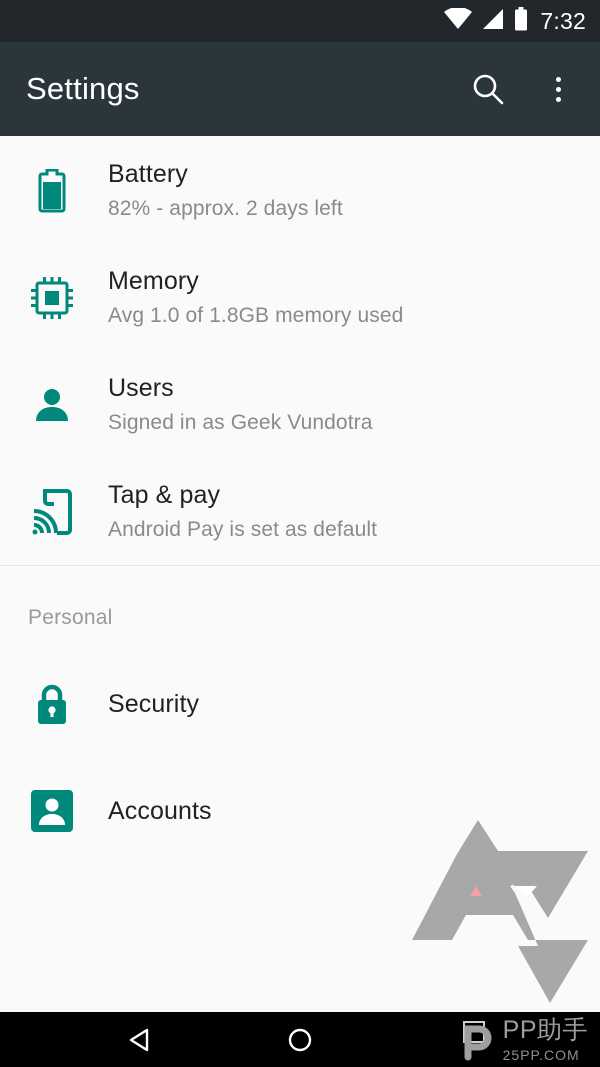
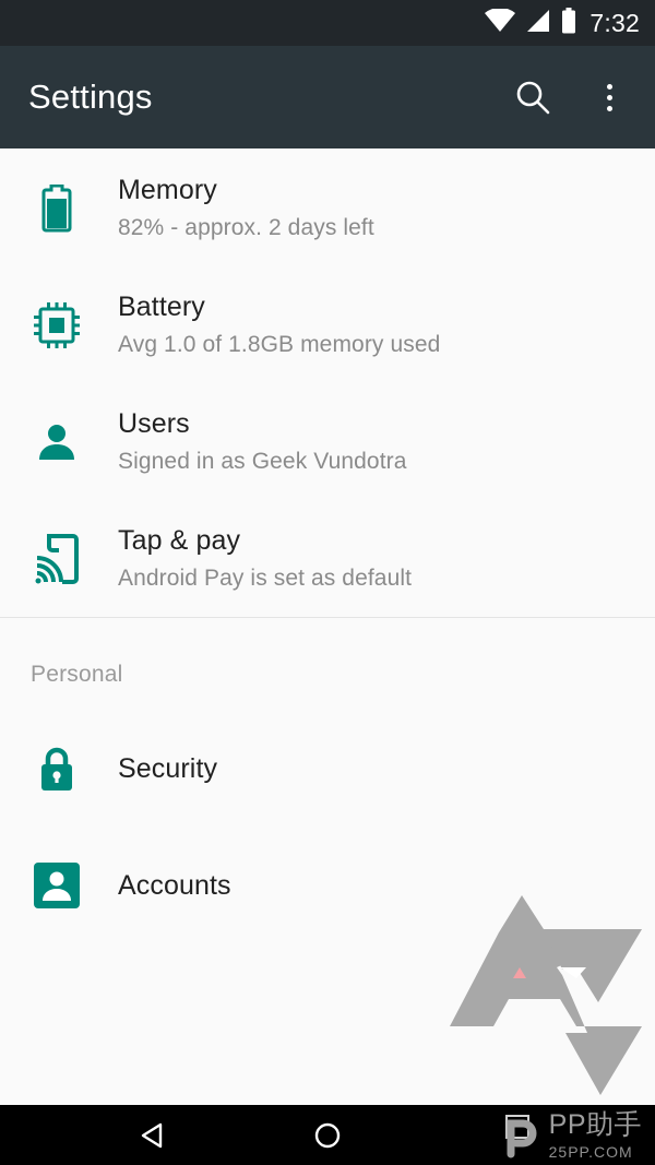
- Battery
+ Memory
  82% - approx. 2 days left
- Memory
+ Battery
  Avg 1.0 of 1.8GB memory used
  Users
  Signed in as Geek Vundotra
  Tap & pay
  Android Pay is set as default
  Personal
  Security
  Accounts
  7:32
  Settings
  PP助手
  25PP.COM
